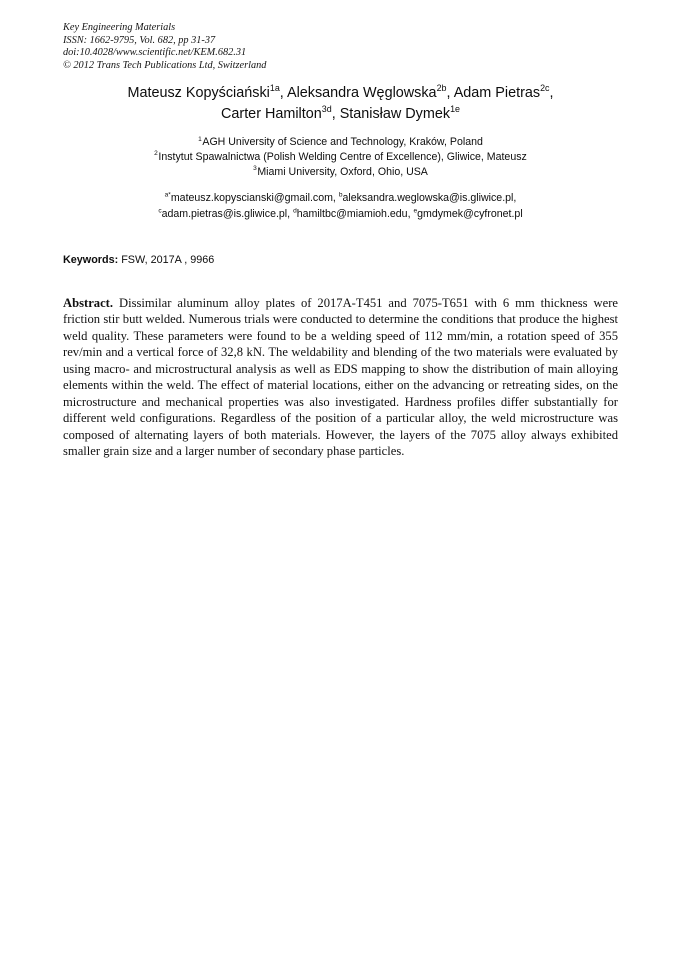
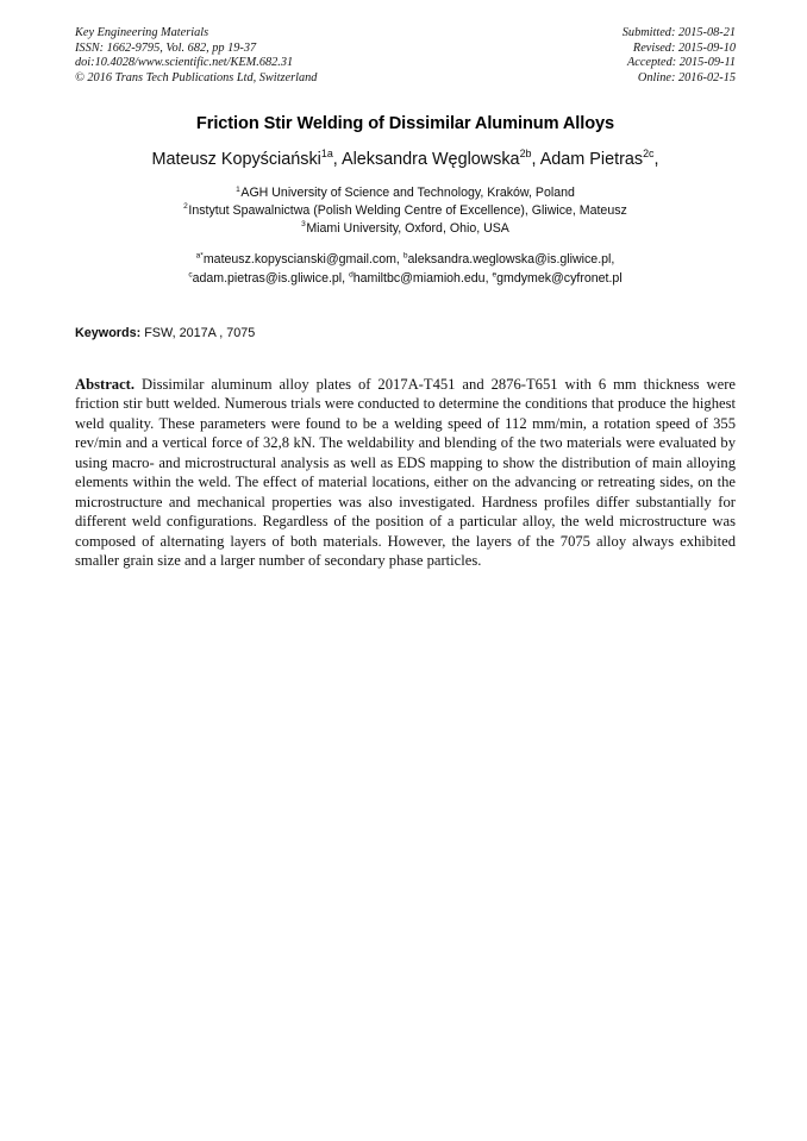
  Key Engineering Materials
- ISSN: 1662-9795, Vol. 682, pp 31-37
+ ISSN: 1662-9795, Vol. 682, pp 19-37
  doi:10.4028/www.scientific.net/KEM.682.31
- © 2012 Trans Tech Publications Ltd, Switzerland
+ © 2016 Trans Tech Publications Ltd, Switzerland
+ Submitted: 2015-08-21
+ Revised: 2015-09-10
+ Accepted: 2015-09-11
+ Online: 2016-02-15
+ Friction Stir Welding of Dissimilar Aluminum Alloys
  Mateusz Kopyściański1a, Aleksandra Węglowska2b, Adam Pietras2c,
- Carter Hamilton3d, Stanisław Dymek1e
  AGH University of Science and Technology, Kraków, Poland
  Instytut Spawalnictwa (Polish Welding Centre of Excellence), Gliwice, Mateusz
  Miami University, Oxford, Ohio, USA
  mateusz.kopyscianski@gmail.com, aleksandra.weglowska@is.gliwice.pl,
  adam.pietras@is.gliwice.pl, hamiltbc@miamioh.edu, gmdymek@cyfronet.pl
- Keywords: FSW, 2017A , 9966
+ Keywords: FSW, 2017A , 7075
- Abstract. Dissimilar aluminum alloy plates of 2017A-T451 and 7075-T651 with 6 mm thickness were friction stir butt welded. Numerous trials were conducted to determine the conditions that produce the highest weld quality. These parameters were found to be a welding speed of 112 mm/min, a rotation speed of 355 rev/min and a vertical force of 32,8 kN. The weldability and blending of the two materials were evaluated by using macro- and microstructural analysis as well as EDS mapping to show the distribution of main alloying elements within the weld. The effect of material locations, either on the advancing or retreating sides, on the microstructure and mechanical properties was also investigated. Hardness profiles differ substantially for different weld configurations. Regardless of the position of a particular alloy, the weld microstructure was composed of alternating layers of both materials. However, the layers of the 7075 alloy always exhibited smaller grain size and a larger number of secondary phase particles.
+ Abstract. Dissimilar aluminum alloy plates of 2017A-T451 and 2876-T651 with 6 mm thickness were friction stir butt welded. Numerous trials were conducted to determine the conditions that produce the highest weld quality. These parameters were found to be a welding speed of 112 mm/min, a rotation speed of 355 rev/min and a vertical force of 32,8 kN. The weldability and blending of the two materials were evaluated by using macro- and microstructural analysis as well as EDS mapping to show the distribution of main alloying elements within the weld. The effect of material locations, either on the advancing or retreating sides, on the microstructure and mechanical properties was also investigated. Hardness profiles differ substantially for different weld configurations. Regardless of the position of a particular alloy, the weld microstructure was composed of alternating layers of both materials. However, the layers of the 7075 alloy always exhibited smaller grain size and a larger number of secondary phase particles.
